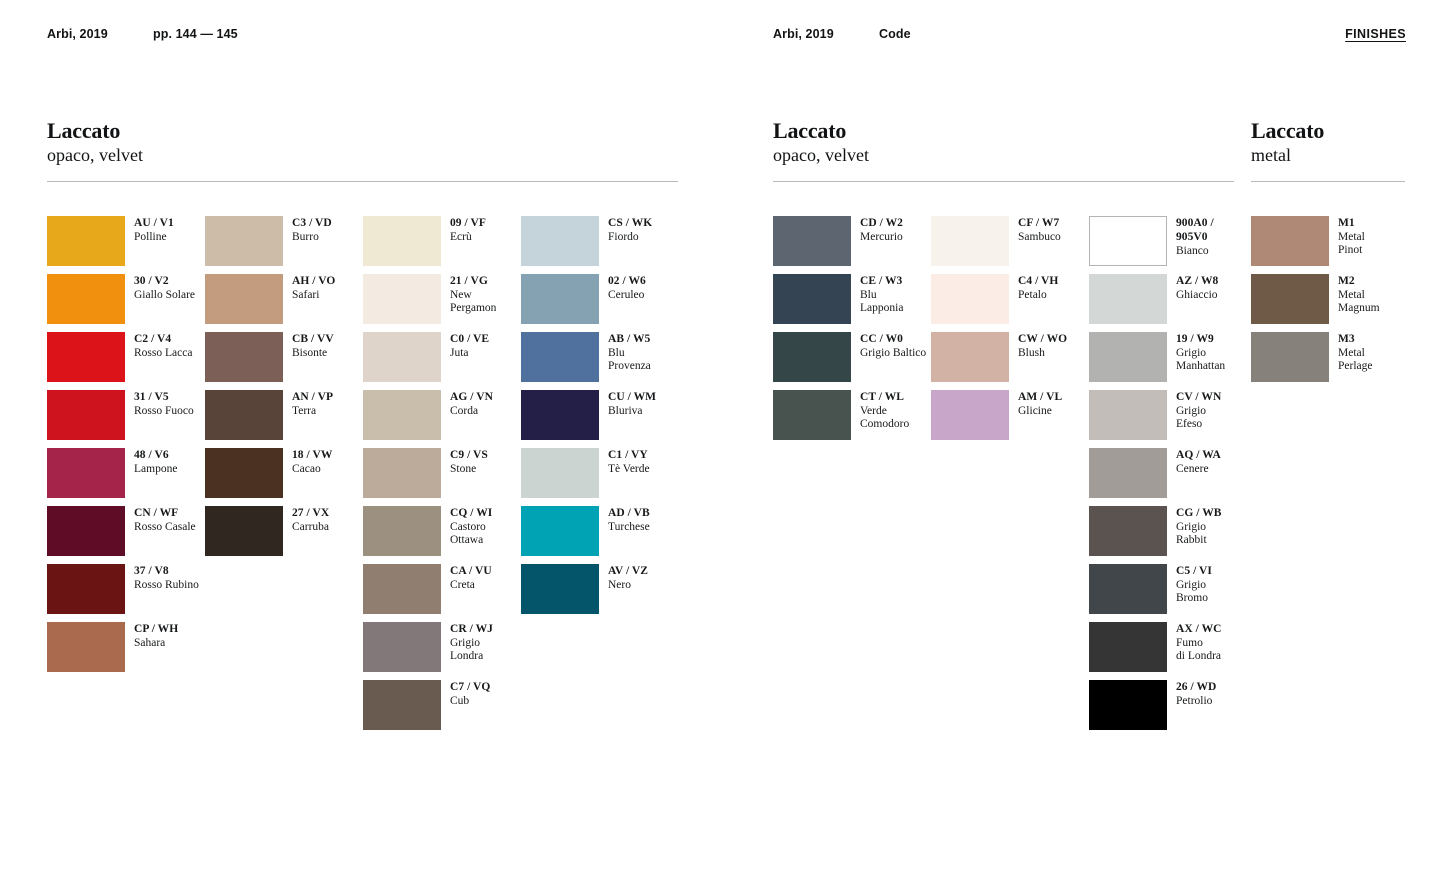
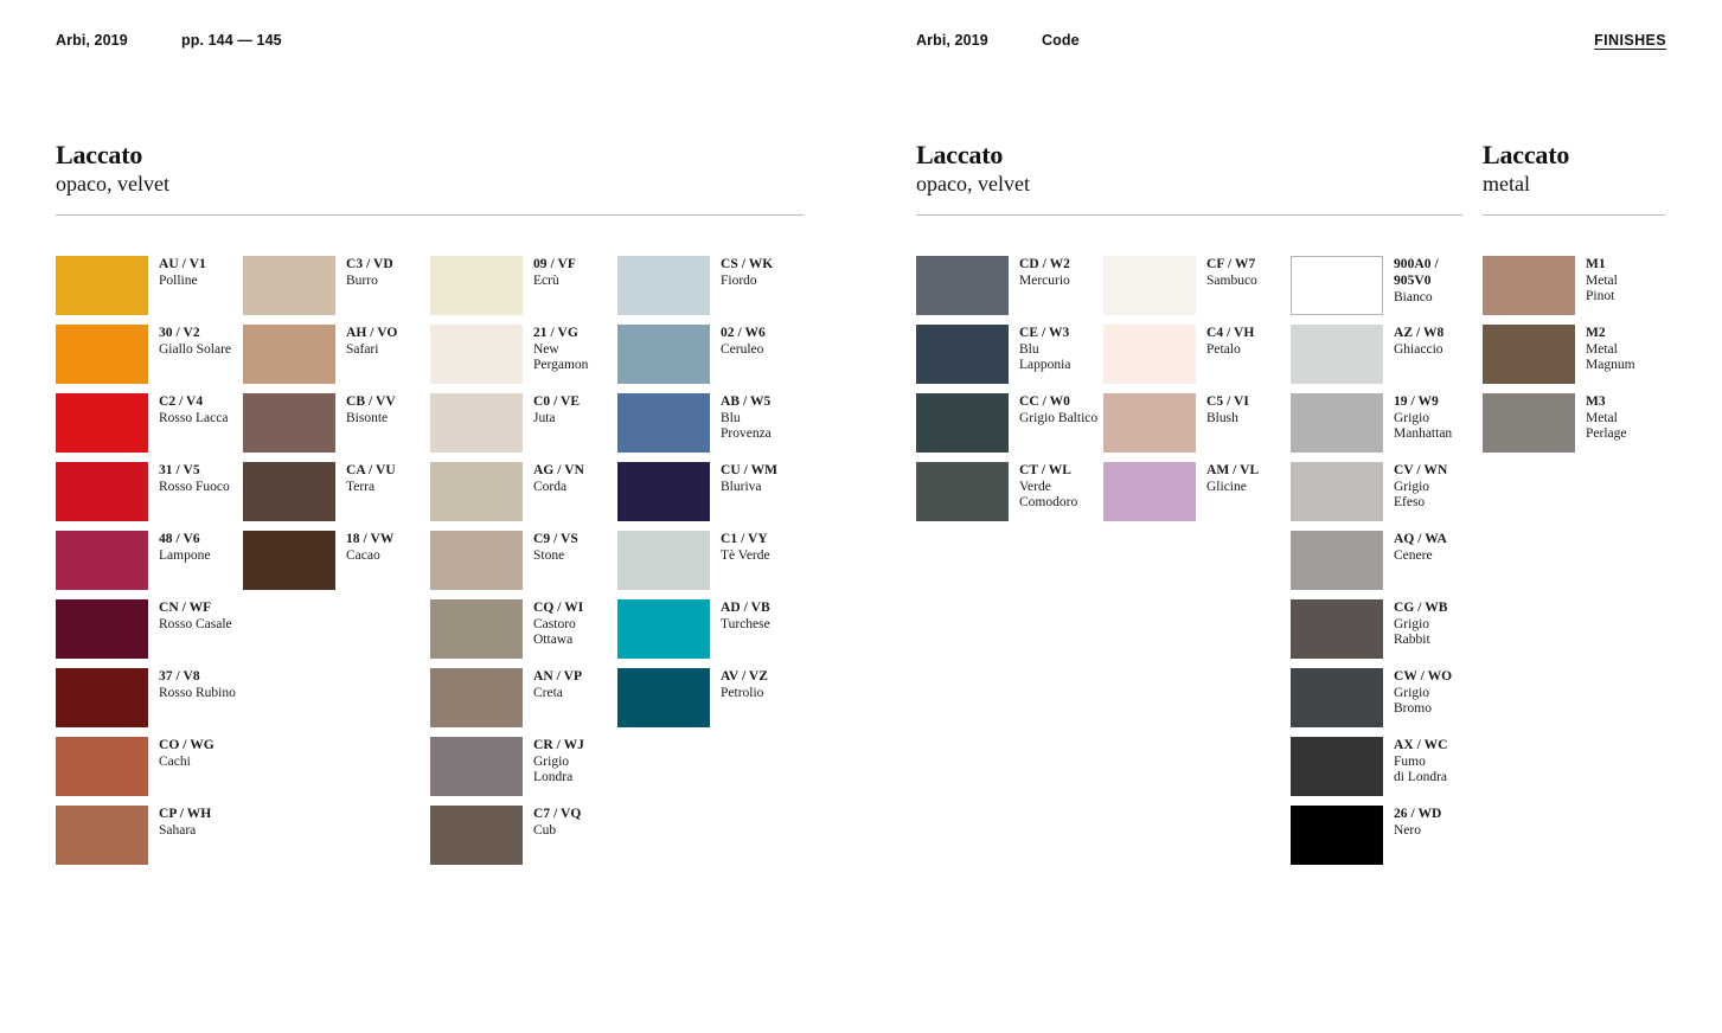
  Arbi, 2019
  pp. 144 — 145
  Arbi, 2019
  Code
  FINISHES
  Laccato
  opaco, velvet
  AU / V1
  Polline
  30 / V2
  Giallo Solare
  C2 / V4
  Rosso Lacca
  31 / V5
  Rosso Fuoco
  48 / V6
  Lampone
  CN / WF
  Rosso Casale
  37 / V8
  Rosso Rubino
+ CO / WG
+ Cachi
  CP / WH
  Sahara
  C3 / VD
  Burro
  AH / VO
  Safari
  CB / VV
  Bisonte
- AN / VP
+ CA / VU
  Terra
  18 / VW
  Cacao
- 27 / VX
- Carruba
  09 / VF
  Ecrù
  21 / VG
  New
  Pergamon
  C0 / VE
  Juta
  AG / VN
  Corda
  C9 / VS
  Stone
  CQ / WI
  Castoro
  Ottawa
- CA / VU
+ AN / VP
  Creta
  CR / WJ
  Grigio
  Londra
  C7 / VQ
  Cub
  CS / WK
  Fiordo
  02 / W6
  Ceruleo
  AB / W5
  Blu
  Provenza
  CU / WM
  Bluriva
  C1 / VY
  Tè Verde
  AD / VB
  Turchese
  AV / VZ
- Nero
+ Petrolio
  Laccato
  opaco, velvet
  CD / W2
  Mercurio
  CE / W3
  Blu
  Lapponia
  CC / W0
  Grigio Baltico
  CT / WL
  Verde
  Comodoro
  CF / W7
  Sambuco
  C4 / VH
  Petalo
- CW / WO
+ C5 / VI
  Blush
  AM / VL
  Glicine
  900A0 /
  905V0
  Bianco
  AZ / W8
  Ghiaccio
  19 / W9
  Grigio
  Manhattan
  CV / WN
  Grigio
  Efeso
  AQ / WA
  Cenere
  CG / WB
  Grigio
  Rabbit
- C5 / VI
+ CW / WO
  Grigio
  Bromo
  AX / WC
  Fumo
  di Londra
  26 / WD
- Petrolio
+ Nero
  Laccato
  metal
  M1
  Metal
  Pinot
  M2
  Metal
  Magnum
  M3
  Metal
  Perlage
